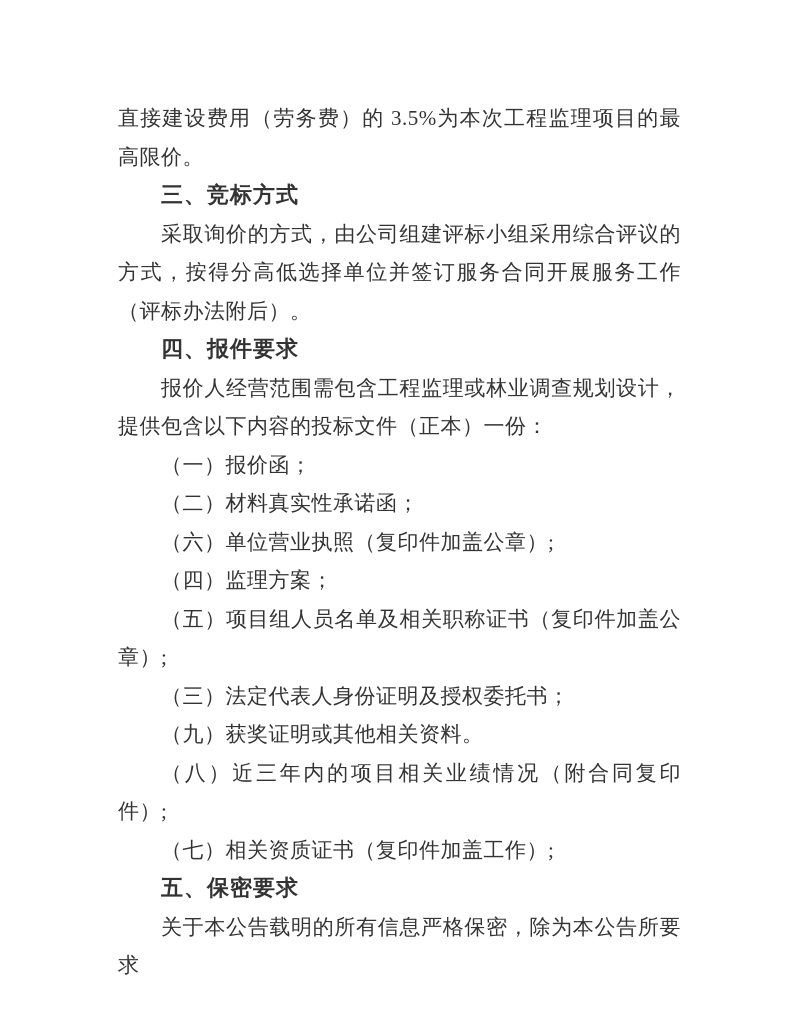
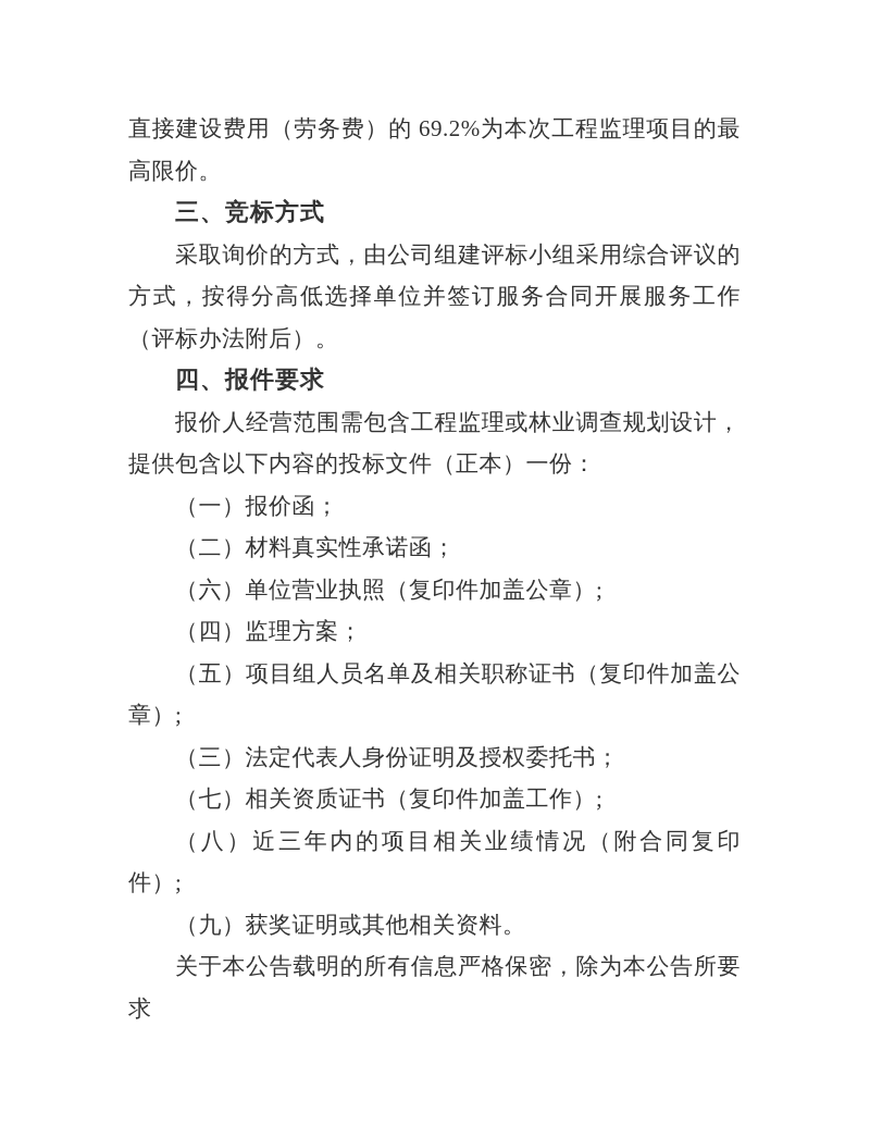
- 直接建设费用（劳务费）的 3.5%为本次工程监理项目的最高限价。
+ 直接建设费用（劳务费）的 69.2%为本次工程监理项目的最高限价。
  三、竞标方式
  采取询价的方式，由公司组建评标小组采用综合评议的方式，按得分高低选择单位并签订服务合同开展服务工作（评标办法附后）。
  四、报件要求
  报价人经营范围需包含工程监理或林业调查规划设计，提供包含以下内容的投标文件（正本）一份：
  （一）报价函；
  （二）材料真实性承诺函；
  （六）单位营业执照（复印件加盖公章）;
  （四）监理方案；
  （五）项目组人员名单及相关职称证书（复印件加盖公章）;
  （三）法定代表人身份证明及授权委托书；
- （九）获奖证明或其他相关资料。
+ （七）相关资质证书（复印件加盖工作）;
  （八）近三年内的项目相关业绩情况（附合同复印件）;
- （七）相关资质证书（复印件加盖工作）;
+ （九）获奖证明或其他相关资料。
- 五、保密要求
  关于本公告载明的所有信息严格保密，除为本公告所要求
